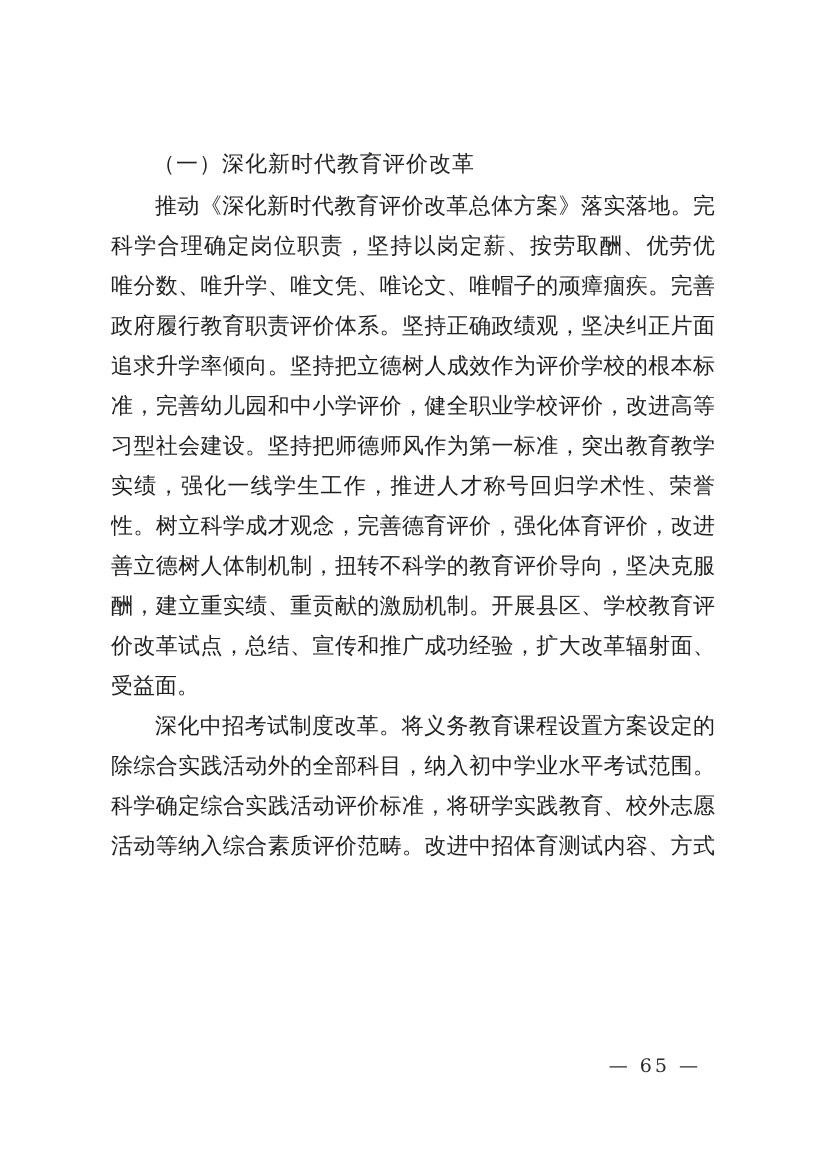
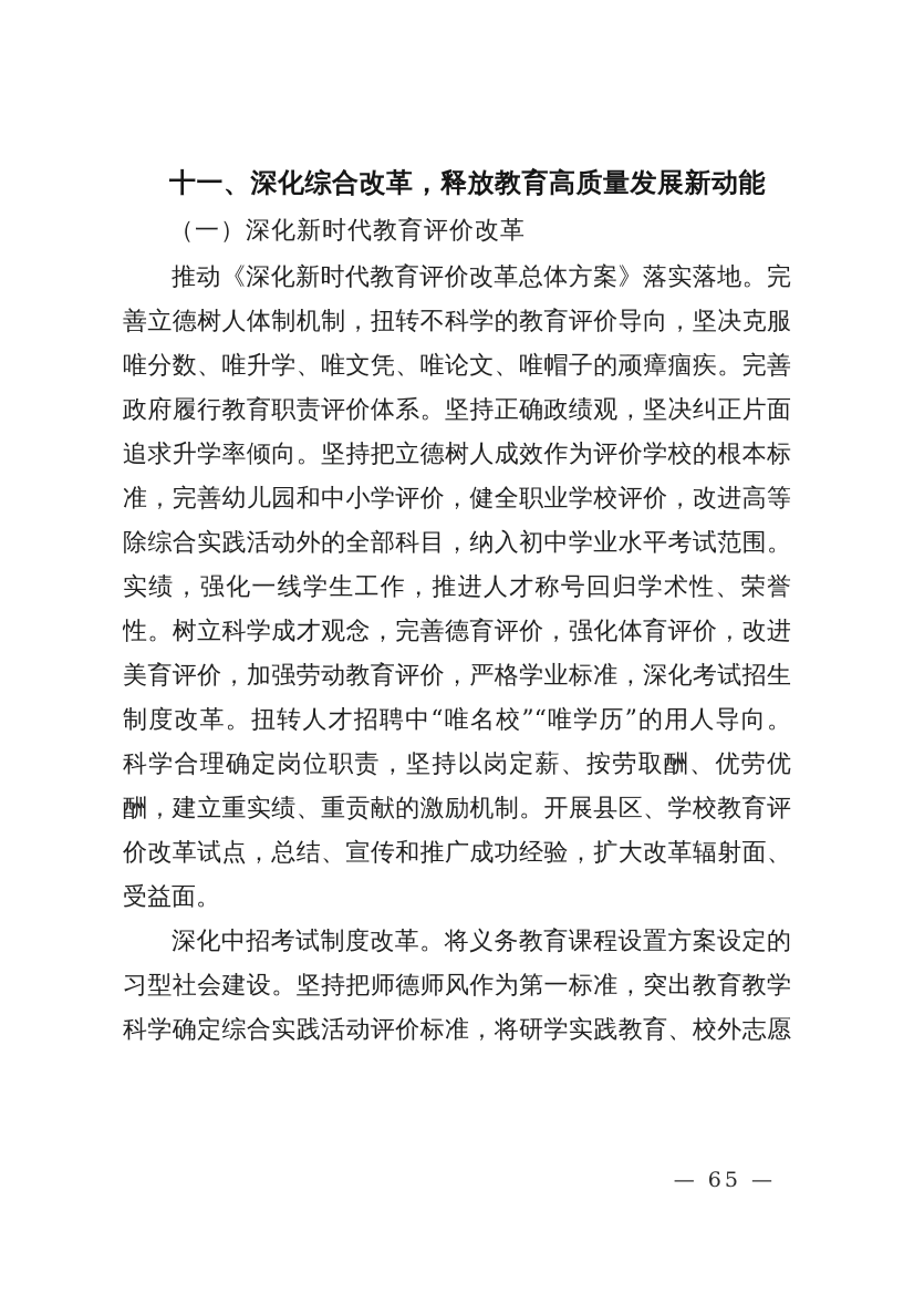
+ 十一、深化综合改革，释放教育高质量发展新动能
  （一）深化新时代教育评价改革
  推动《深化新时代教育评价改革总体方案》落实落地。完
- 科学合理确定岗位职责，坚持以岗定薪、按劳取酬、优劳优
+ 善立德树人体制机制，扭转不科学的教育评价导向，坚决克服
  唯分数、唯升学、唯文凭、唯论文、唯帽子的顽瘴痼疾。完善
  政府履行教育职责评价体系。坚持正确政绩观，坚决纠正片面
  追求升学率倾向。坚持把立德树人成效作为评价学校的根本标
  准，完善幼儿园和中小学评价，健全职业学校评价，改进高等
- 习型社会建设。坚持把师德师风作为第一标准，突出教育教学
+ 除综合实践活动外的全部科目，纳入初中学业水平考试范围。
  实绩，强化一线学生工作，推进人才称号回归学术性、荣誉
  性。树立科学成才观念，完善德育评价，强化体育评价，改进
+ 美育评价，加强劳动教育评价，严格学业标准，深化考试招生
+ 制度改革。扭转人才招聘中“唯名校”“唯学历”的用人导向。
- 善立德树人体制机制，扭转不科学的教育评价导向，坚决克服
+ 科学合理确定岗位职责，坚持以岗定薪、按劳取酬、优劳优
  酬，建立重实绩、重贡献的激励机制。开展县区、学校教育评
  价改革试点，总结、宣传和推广成功经验，扩大改革辐射面、
  受益面。
  深化中招考试制度改革。将义务教育课程设置方案设定的
- 除综合实践活动外的全部科目，纳入初中学业水平考试范围。
+ 习型社会建设。坚持把师德师风作为第一标准，突出教育教学
  科学确定综合实践活动评价标准，将研学实践教育、校外志愿
- 活动等纳入综合素质评价范畴。改进中招体育测试内容、方式
  — 65 —
